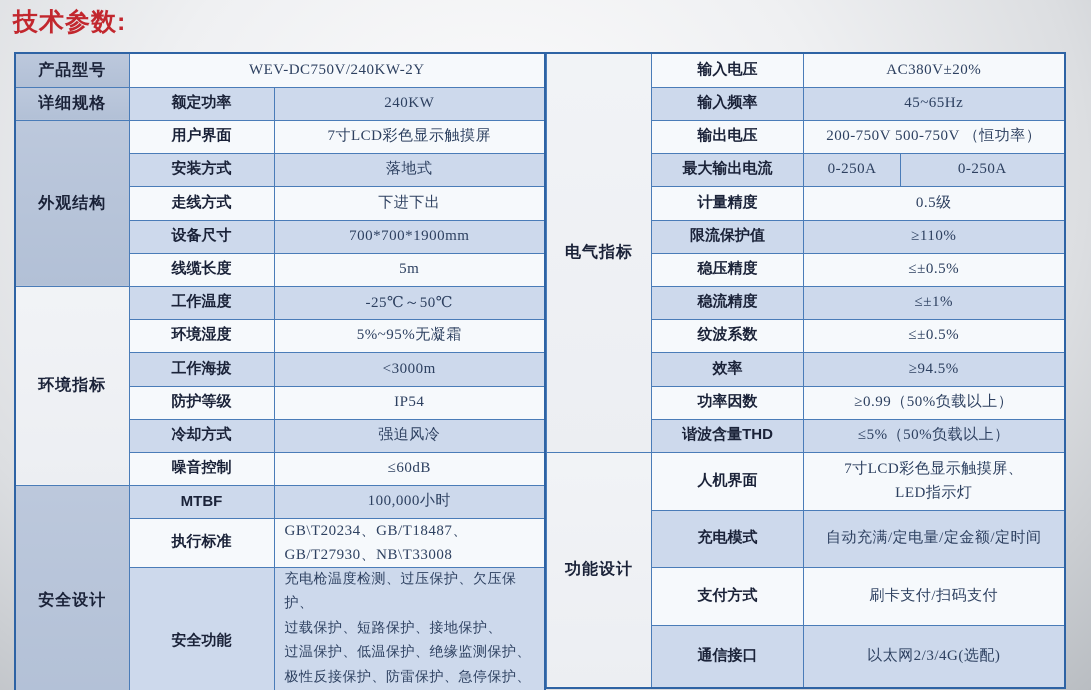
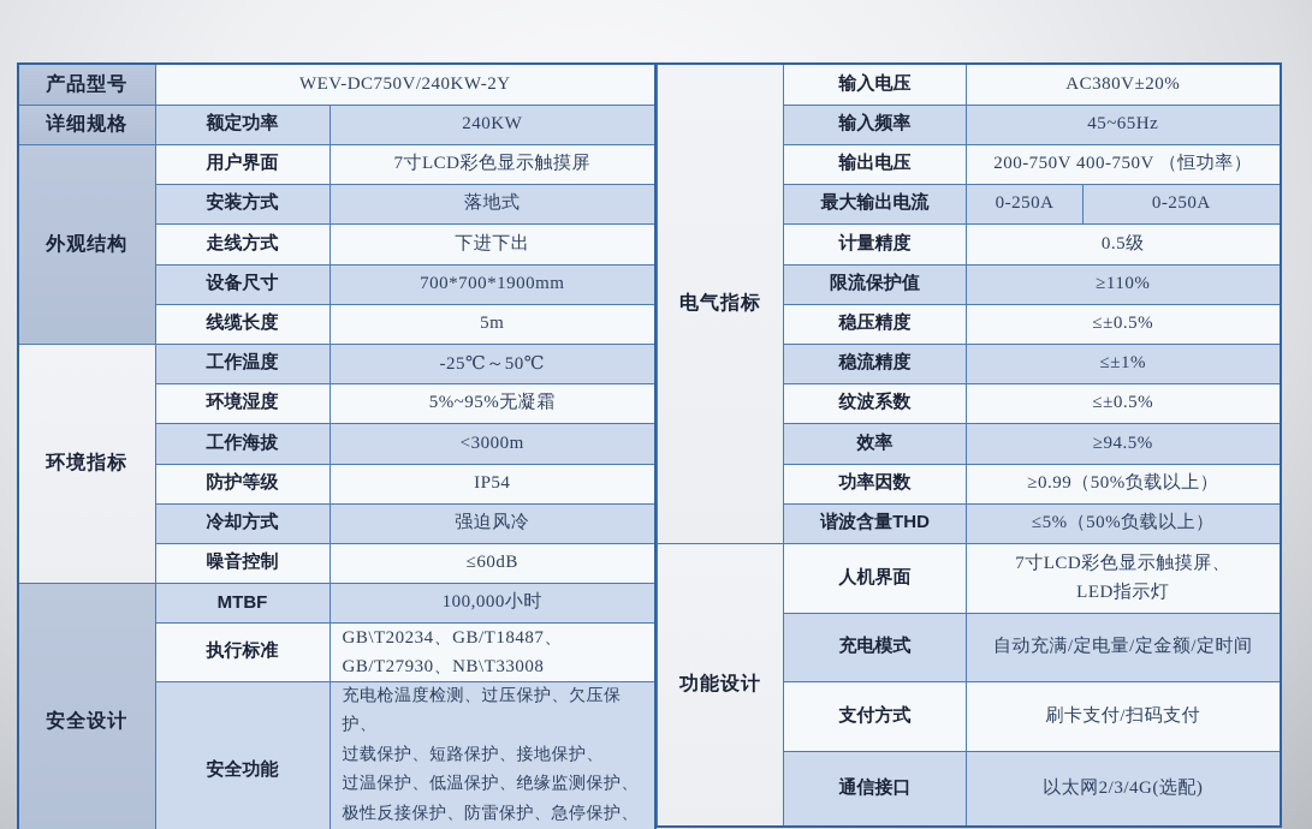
- 技术参数:
  产品型号	WEV-DC750V/240KW-2Y
  详细规格	额定功率	240KW
  外观结构	用户界面	7寸LCD彩色显示触摸屏
  安装方式	落地式
  走线方式	下进下出
  设备尺寸	700*700*1900mm
  线缆长度	5m
  环境指标	工作温度	-25℃～50℃
  环境湿度	5%~95%无凝霜
  工作海拔	<3000m
  防护等级	IP54
  冷却方式	强迫风冷
  噪音控制	≤60dB
  安全设计	MTBF	100,000小时
  执行标准	GB\T20234、GB/T18487、 GB/T27930、NB\T33008
  安全功能	充电枪温度检测、过压保护、欠压保护、 过载保护、短路保护、接地保护、 过温保护、低温保护、绝缘监测保护、 极性反接保护、防雷保护、急停保护、
  电气指标	输入电压	AC380V±20%
  输入频率	45~65Hz
- 输出电压	200-750V 500-750V （恒功率）
+ 输出电压	200-750V 400-750V （恒功率）
  最大输出电流	0-250A	0-250A
  计量精度	0.5级
  限流保护值	≥110%
  稳压精度	≤±0.5%
  稳流精度	≤±1%
  纹波系数	≤±0.5%
  效率	≥94.5%
  功率因数	≥0.99（50%负载以上）
  谐波含量THD	≤5%（50%负载以上）
  功能设计	人机界面	7寸LCD彩色显示触摸屏、 LED指示灯
  充电模式	自动充满/定电量/定金额/定时间
  支付方式	刷卡支付/扫码支付
  通信接口	以太网2/3/4G(选配)
